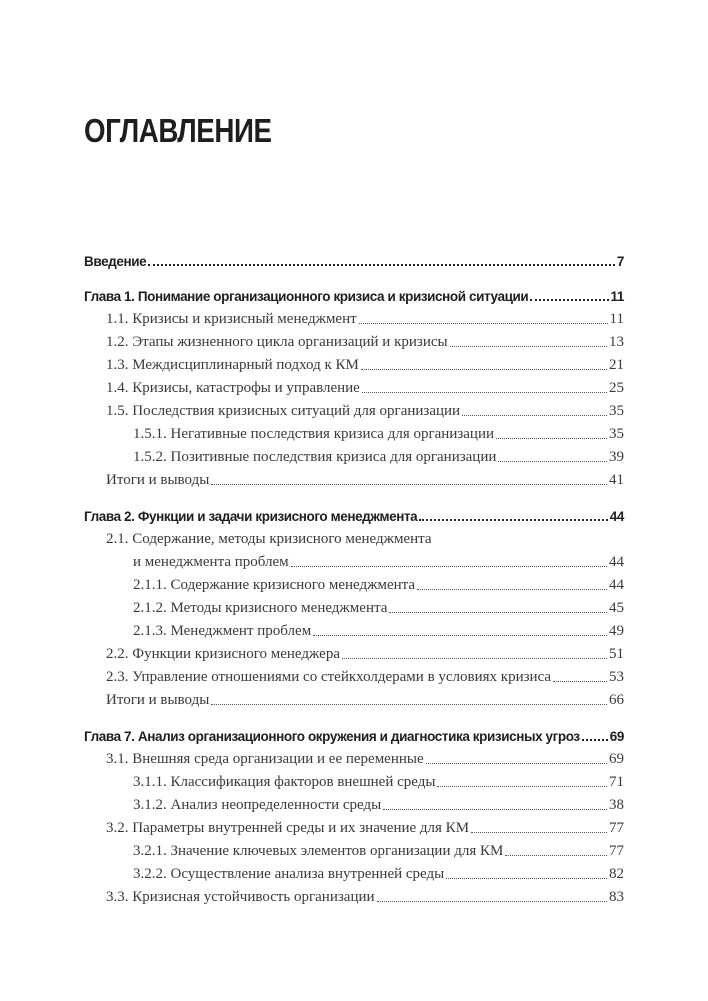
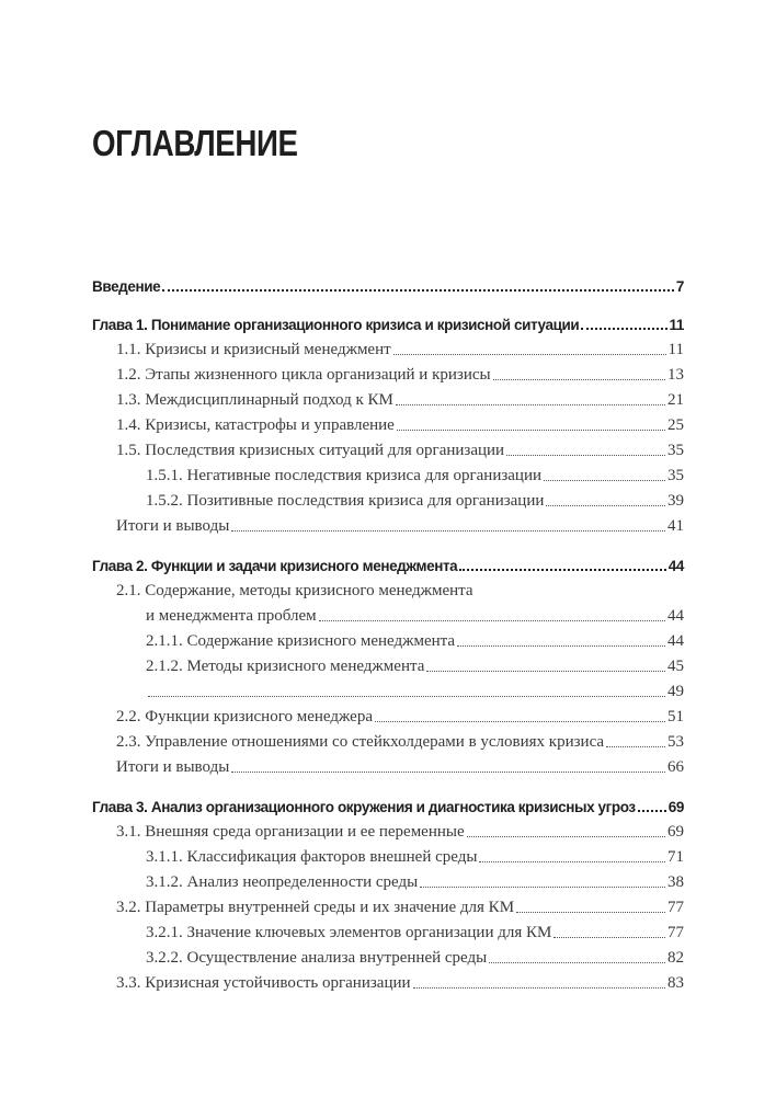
  ОГЛАВЛЕНИЕ
  Введение
  7
  Глава 1. Понимание организационного кризиса и кризисной ситуации
  11
  1.1. Кризисы и кризисный менеджмент
  11
  1.2. Этапы жизненного цикла организаций и кризисы
  13
  1.3. Междисциплинарный подход к КМ
  21
  1.4. Кризисы, катастрофы и управление
  25
  1.5. Последствия кризисных ситуаций для организации
  35
  1.5.1. Негативные последствия кризиса для организации
  35
  1.5.2. Позитивные последствия кризиса для организации
  39
  Итоги и выводы
  41
  Глава 2. Функции и задачи кризисного менеджмента
  44
  2.1. Содержание, методы кризисного менеджмента
  и менеджмента проблем
  44
  2.1.1. Содержание кризисного менеджмента
  44
  2.1.2. Методы кризисного менеджмента
  45
- 2.1.3. Менеджмент проблем
  49
  2.2. Функции кризисного менеджера
  51
  2.3. Управление отношениями со стейкхолдерами в условиях кризиса
  53
  Итоги и выводы
  66
- Глава 7. Анализ организационного окружения и диагностика кризисных угроз
+ Глава 3. Анализ организационного окружения и диагностика кризисных угроз
  69
  3.1. Внешняя среда организации и ее переменные
  69
  3.1.1. Классификация факторов внешней среды
  71
  3.1.2. Анализ неопределенности среды
  38
  3.2. Параметры внутренней среды и их значение для КМ
  77
  3.2.1. Значение ключевых элементов организации для КМ
  77
  3.2.2. Осуществление анализа внутренней среды
  82
  3.3. Кризисная устойчивость организации
  83
